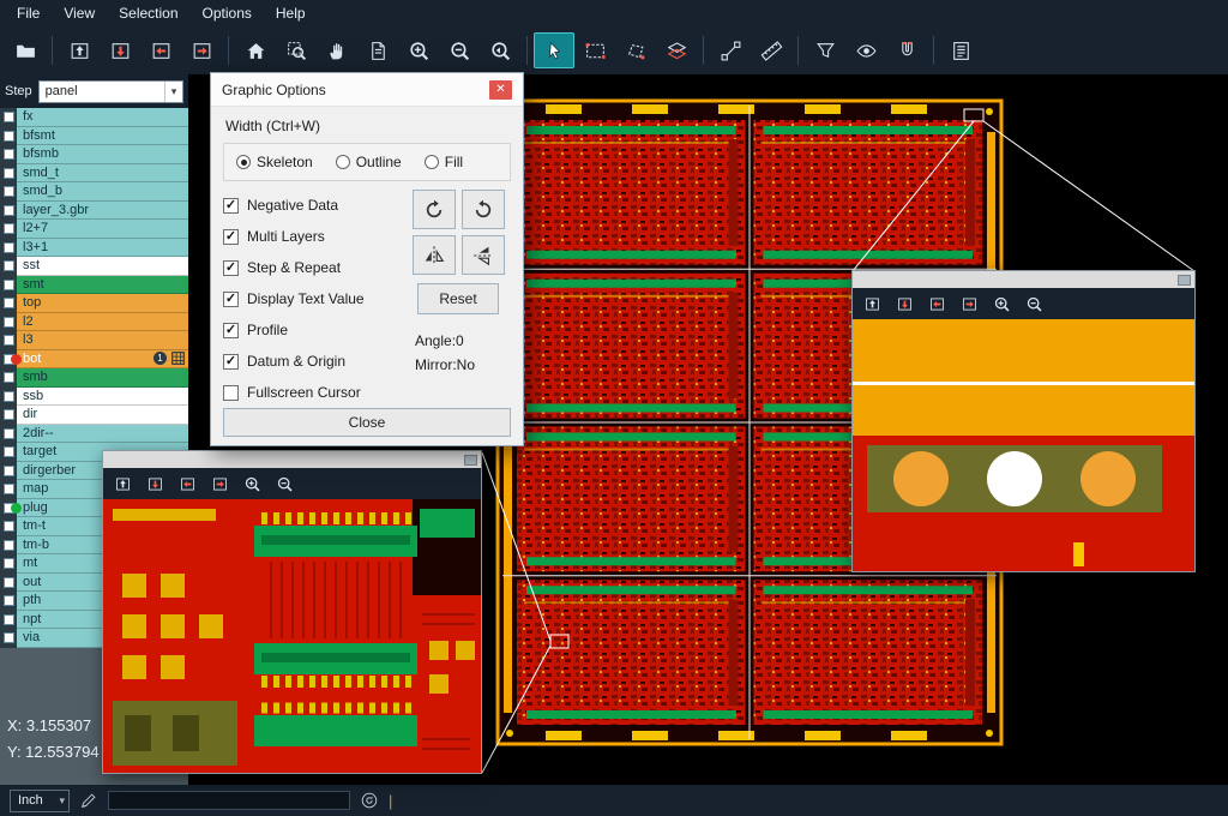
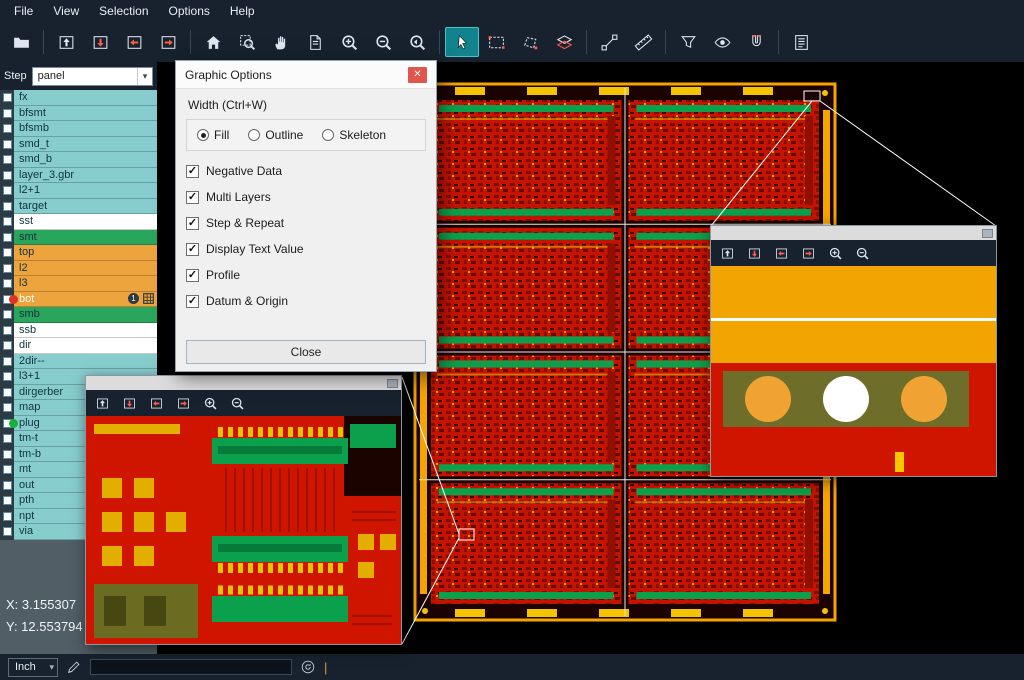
  File
  View
  Selection
  Options
  Help
  Step
  panel
  ▾
  fx
  bfsmt
  bfsmb
  smd_t
  smd_b
  layer_3.gbr
- l2+7
+ l2+1
- l3+1
+ target
  sst
  smt
  top
  l2
  l3
  bot
  1
  smb
  ssb
  dir
  2dir--
- target
+ l3+1
  dirgerber
  map
  plug
  tm-t
  tm-b
  mt
  out
  pth
  npt
  via
  X: 3.155307
  Y: 12.553794
  Inch
  ▾
  |
  Graphic Options
  ✕
  Width (Ctrl+W)
- Skeleton
+ Fill
  Outline
- Fill
+ Skeleton
  ✓
  Negative Data
  ✓
  Multi Layers
  ✓
  Step & Repeat
  ✓
  Display Text Value
  ✓
  Profile
  ✓
  Datum & Origin
- Fullscreen Cursor
- Reset
- Angle:0
- Mirror:No
  Close
